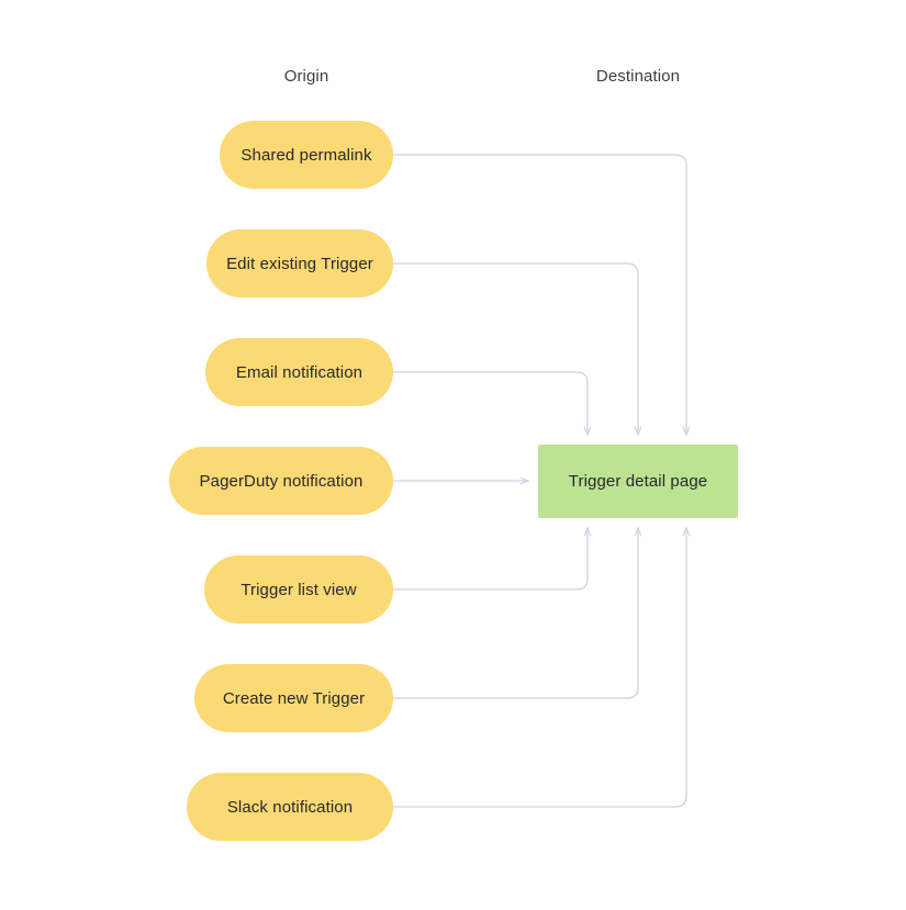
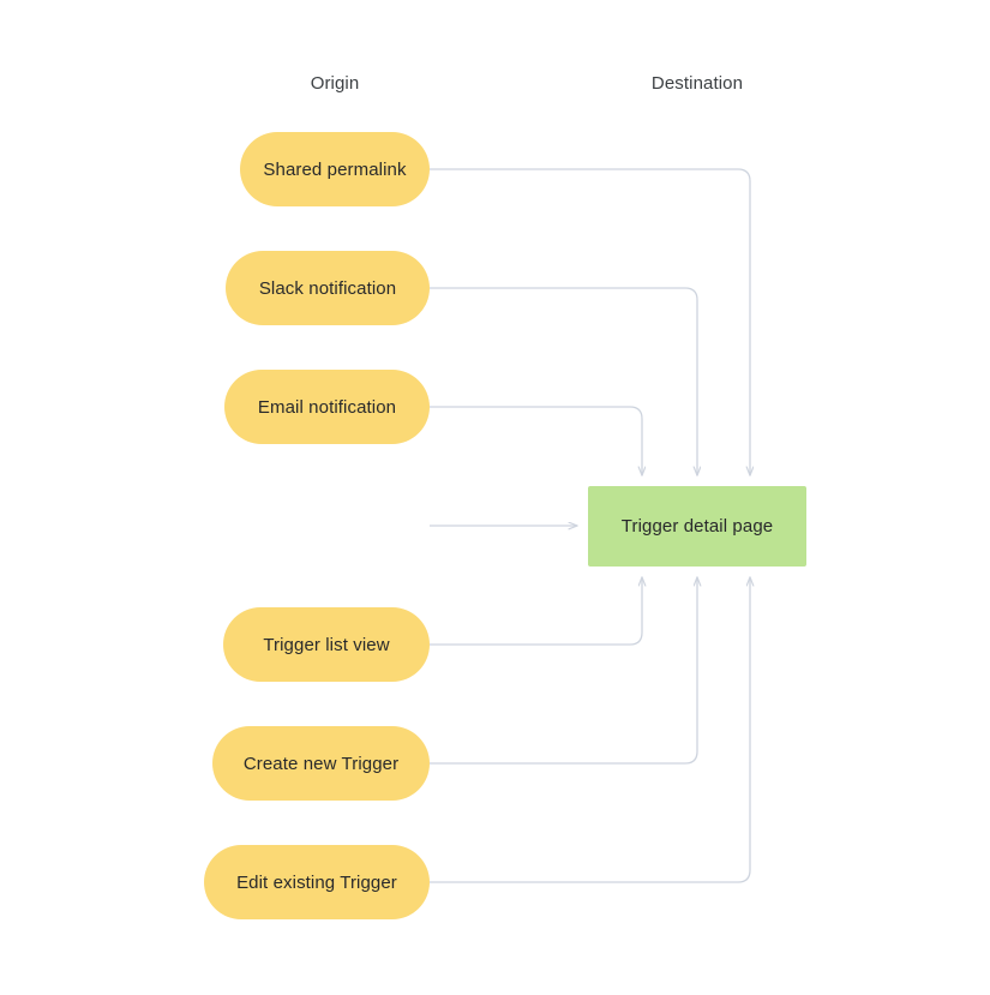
  Origin
  Destination
  Shared permalink
- Edit existing Trigger
+ Slack notification
  Email notification
- PagerDuty notification
  Trigger list view
  Create new Trigger
- Slack notification
+ Edit existing Trigger
  Trigger detail page
